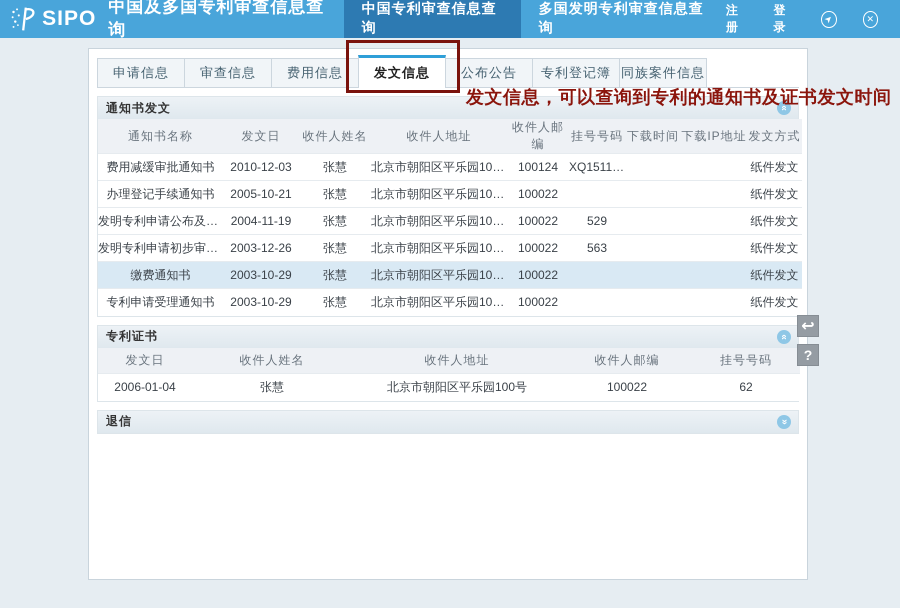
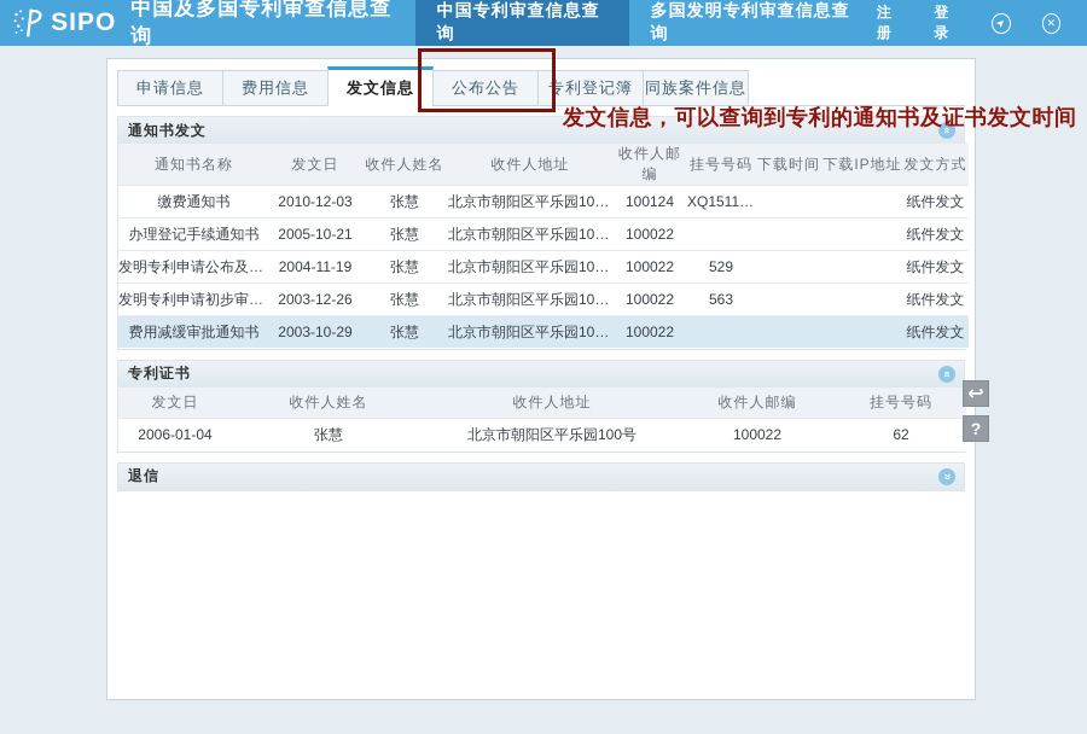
  SIPO
  中国及多国专利审查信息查询
  中国专利审查信息查询
  多国发明专利审查信息查询
  注册
  登录
  ✕
  申请信息
- 审查信息
  费用信息
  发文信息
  公布公告
  专利登记簿
  同族案件信息
  通知书发文
  通知书名称	发文日	收件人姓名	收件人地址	收件人邮编	挂号号码	下载时间	下载IP地址	发文方式
- 费用减缓审批通知书	2010-12-03	张慧	北京市朝阳区平乐园100号	100124	XQ151106			纸件发文
+ 缴费通知书	2010-12-03	张慧	北京市朝阳区平乐园100号	100124	XQ151106			纸件发文
  办理登记手续通知书	2005-10-21	张慧	北京市朝阳区平乐园100号	100022				纸件发文
  发明专利申请公布及进	2004-11-19	张慧	北京市朝阳区平乐园100号	100022	529			纸件发文
  发明专利申请初步审查	2003-12-26	张慧	北京市朝阳区平乐园100号	100022	563			纸件发文
- 缴费通知书	2003-10-29	张慧	北京市朝阳区平乐园100号	100022				纸件发文
+ 费用减缓审批通知书	2003-10-29	张慧	北京市朝阳区平乐园100号	100022				纸件发文
- 专利申请受理通知书	2003-10-29	张慧	北京市朝阳区平乐园100号	100022				纸件发文
  专利证书
  发文日	收件人姓名	收件人地址	收件人邮编	挂号号码
  2006-01-04	张慧	北京市朝阳区平乐园100号	100022	62
  退信
  发文信息，可以查询到专利的通知书及证书发文时间
  ↩
  ?
